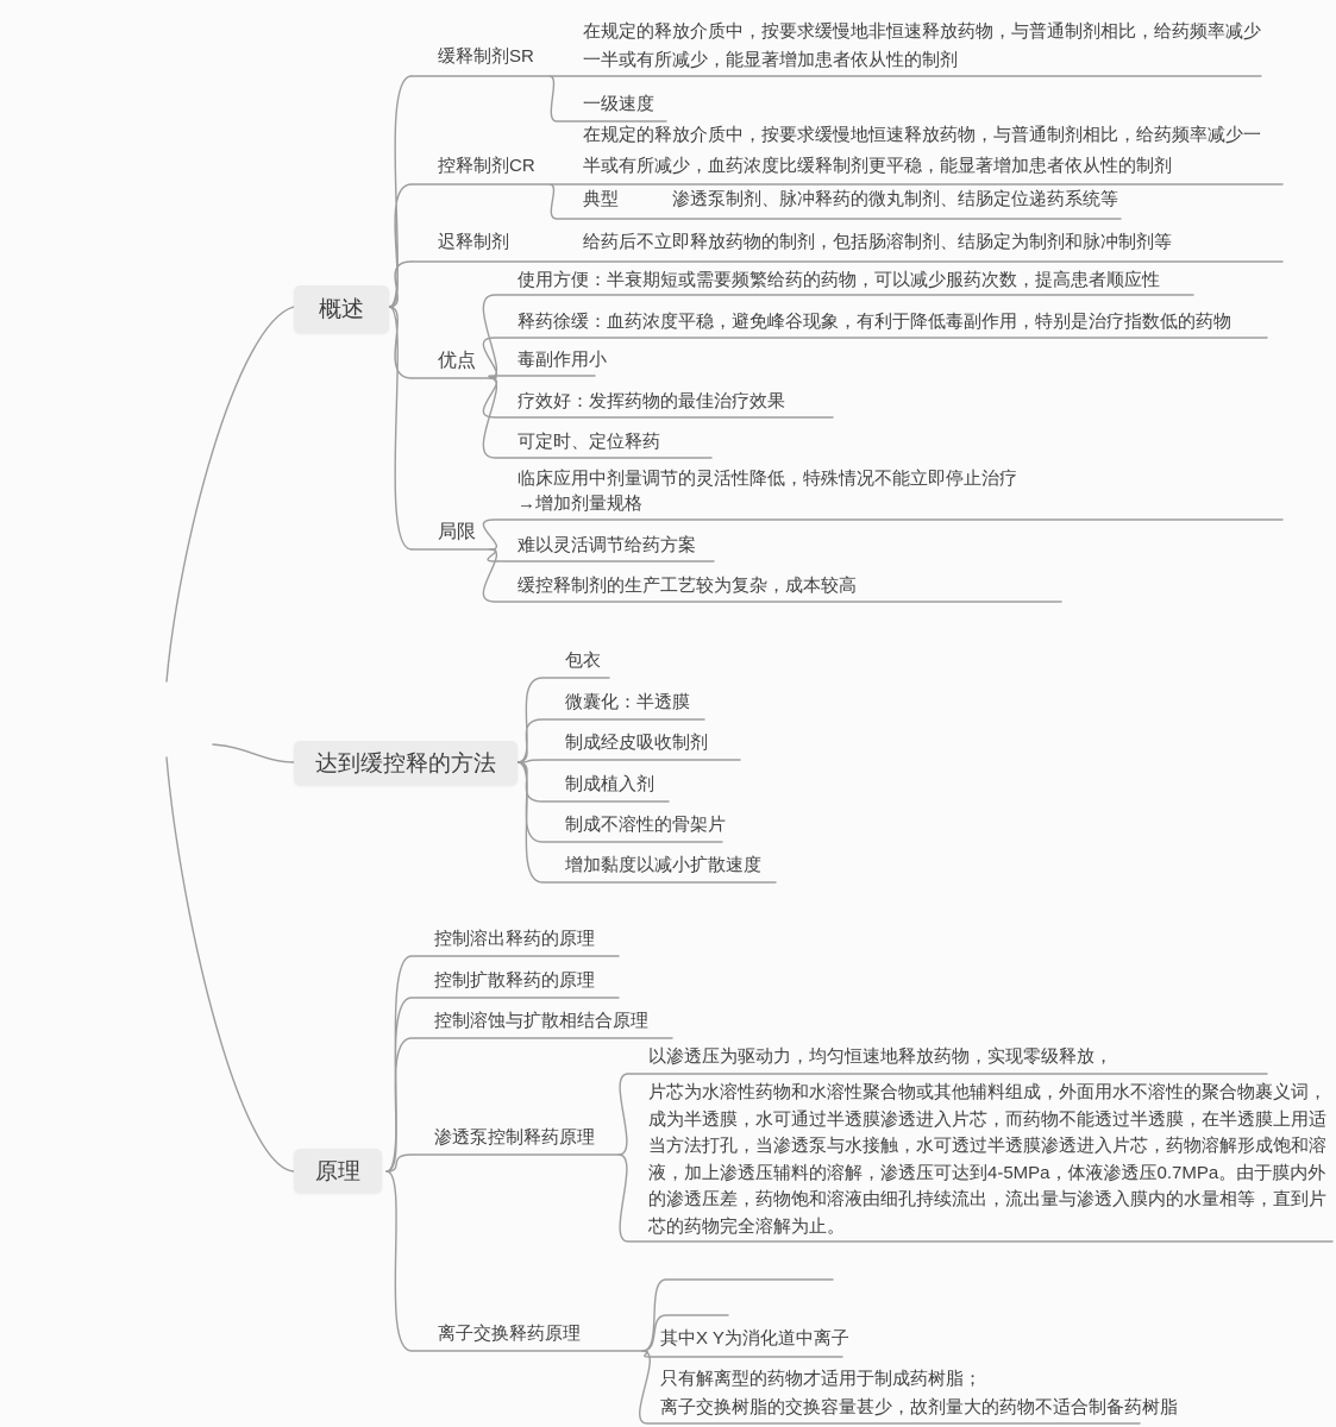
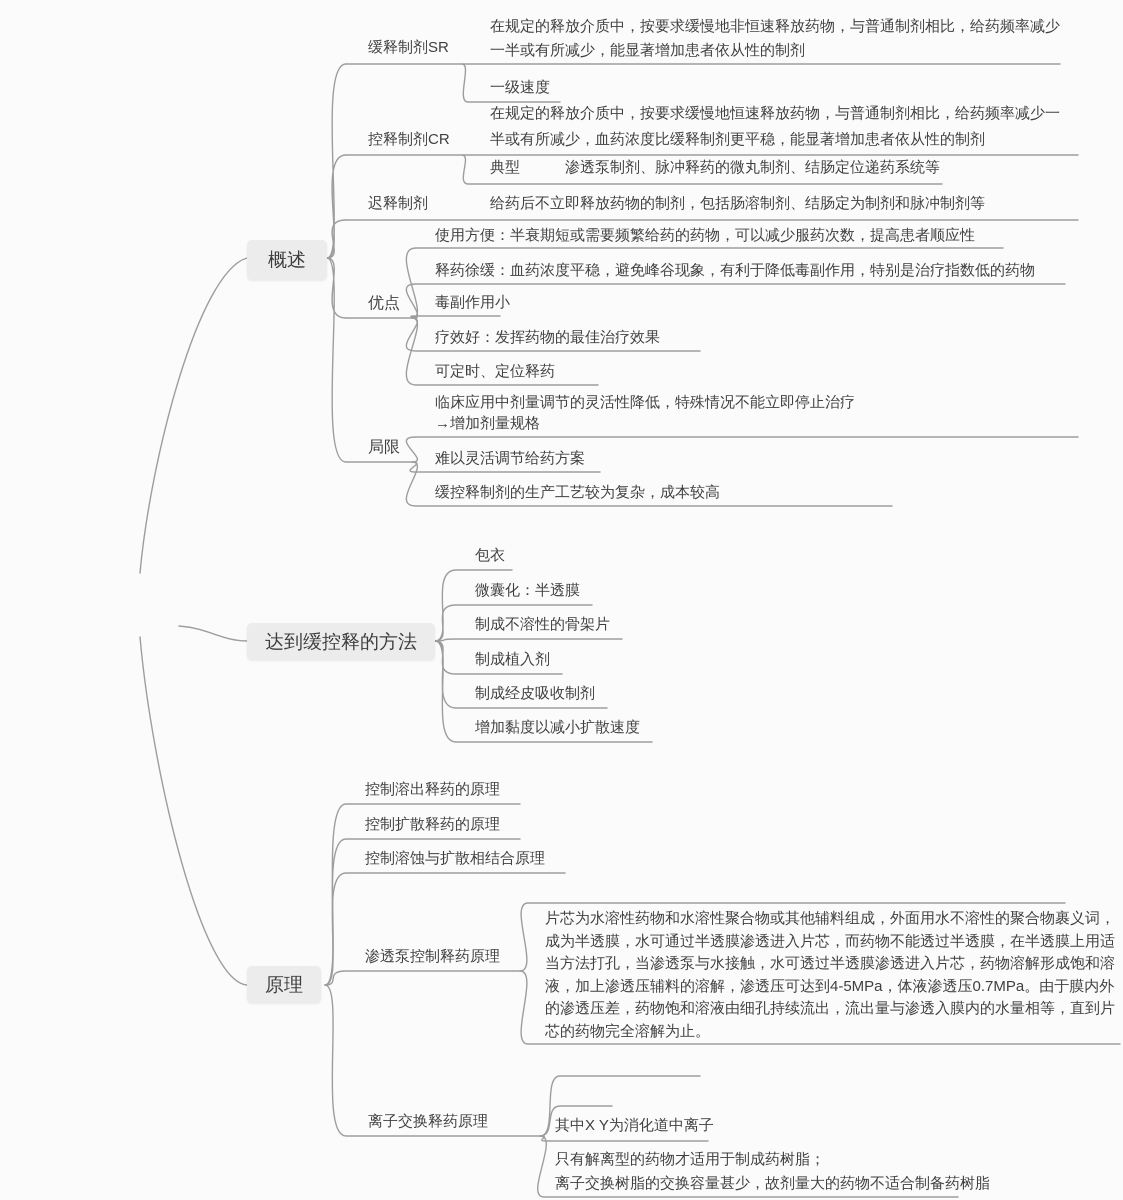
  概述
  达到缓控释的方法
  原理
  缓释制剂SR
  在规定的释放介质中，按要求缓慢地非恒速释放药物，与普通制剂相比，给药频率减少一半或有所减少，能显著增加患者依从性的制剂
  一级速度
  控释制剂CR
  在规定的释放介质中，按要求缓慢地恒速释放药物，与普通制剂相比，给药频率减少一半或有所减少，血药浓度比缓释制剂更平稳，能显著增加患者依从性的制剂
  典型
  渗透泵制剂、脉冲释药的微丸制剂、结肠定位递药系统等
  迟释制剂
  给药后不立即释放药物的制剂，包括肠溶制剂、结肠定为制剂和脉冲制剂等
  优点
  使用方便：半衰期短或需要频繁给药的药物，可以减少服药次数，提高患者顺应性
  释药徐缓：血药浓度平稳，避免峰谷现象，有利于降低毒副作用，特别是治疗指数低的药物
  毒副作用小
  疗效好：发挥药物的最佳治疗效果
  可定时、定位释药
  局限
  临床应用中剂量调节的灵活性降低，特殊情况不能立即停止治疗
  →增加剂量规格
  难以灵活调节给药方案
  缓控释制剂的生产工艺较为复杂，成本较高
  包衣
  微囊化：半透膜
- 制成经皮吸收制剂
+ 制成不溶性的骨架片
  制成植入剂
- 制成不溶性的骨架片
+ 制成经皮吸收制剂
  增加黏度以减小扩散速度
  控制溶出释药的原理
  控制扩散释药的原理
  控制溶蚀与扩散相结合原理
  渗透泵控制释药原理
- 以渗透压为驱动力，均匀恒速地释放药物，实现零级释放，
  片芯为水溶性药物和水溶性聚合物或其他辅料组成，外面用水不溶性的聚合物裹义词，成为半透膜，水可通过半透膜渗透进入片芯，而药物不能透过半透膜，在半透膜上用适当方法打孔，当渗透泵与水接触，水可透过半透膜渗透进入片芯，药物溶解形成饱和溶液，加上渗透压辅料的溶解，渗透压可达到4-5MPa，体液渗透压0.7MPa。由于膜内外的渗透压差，药物饱和溶液由细孔持续流出，流出量与渗透入膜内的水量相等，直到片芯的药物完全溶解为止。
  离子交换释药原理
  其中X Y为消化道中离子
  只有解离型的药物才适用于制成药树脂；
  离子交换树脂的交换容量甚少，故剂量大的药物不适合制备药树脂
